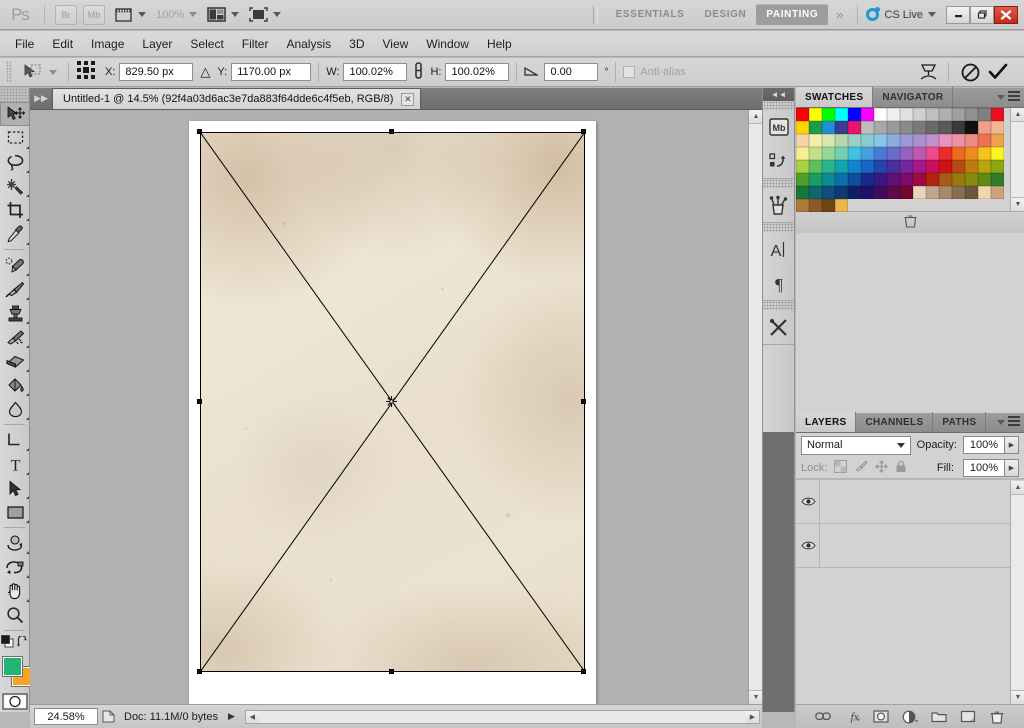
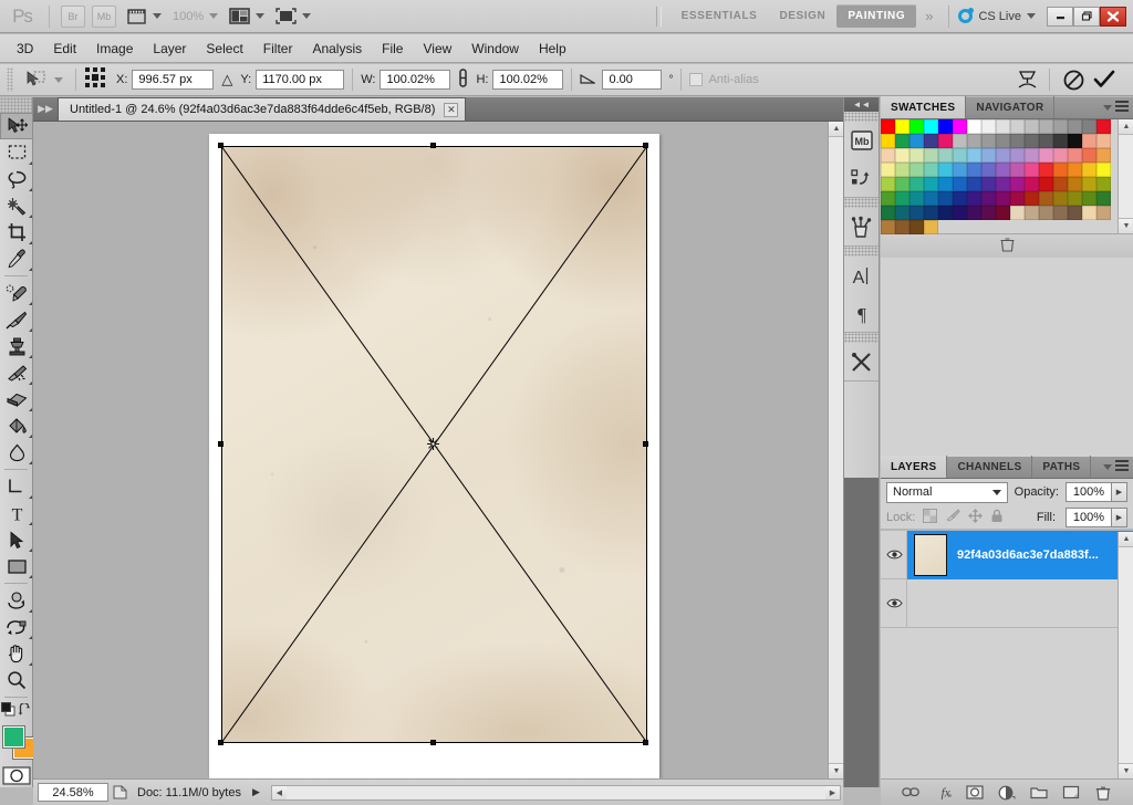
  Ps
  Br
  Mb
  100%
  ESSENTIALS
  DESIGN
  PAINTING
  »
  CS Live
- File
+ 3D
  Edit
  Image
  Layer
  Select
  Filter
  Analysis
- 3D
+ File
  View
  Window
  Help
  X:
- 829.50 px
+ 996.57 px
  △
  Y:
  1170.00 px
  W:
  100.02%
  H:
  100.02%
  0.00
  °
  Anti-alias
  T
  ▶▶
- Untitled-1 @ 14.5% (92f4a03d6ac3e7da883f64dde6c4f5eb, RGB/8)
+ Untitled-1 @ 24.6% (92f4a03d6ac3e7da883f64dde6c4f5eb, RGB/8)
  ✕
  24.58%
  Doc: 11.1M/0 bytes
  ▶
  ◄◄
  Mb
  A
  ¶
  SWATCHES
  NAVIGATOR
  LAYERS
  CHANNELS
  PATHS
  Normal
  Opacity:
  100%
  Lock:
  Fill:
  100%
+ 92f4a03d6ac3e7da883f...
  fx
